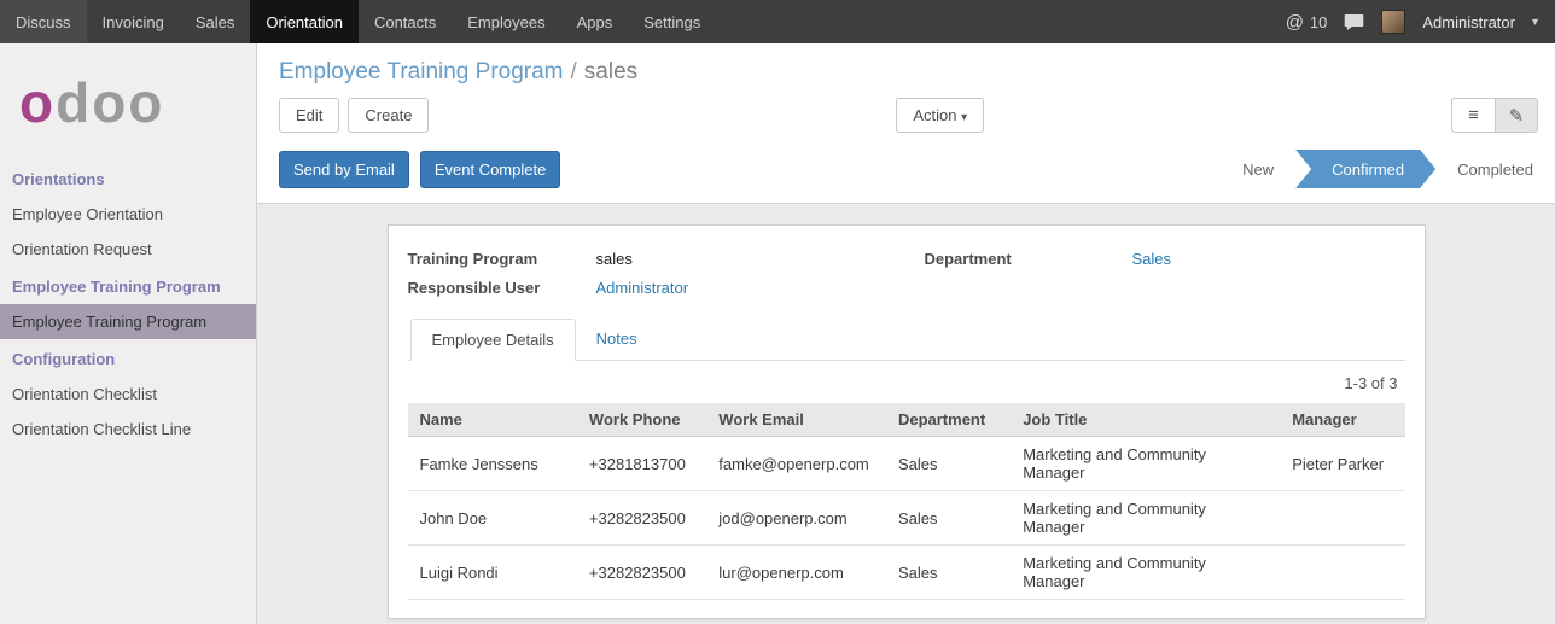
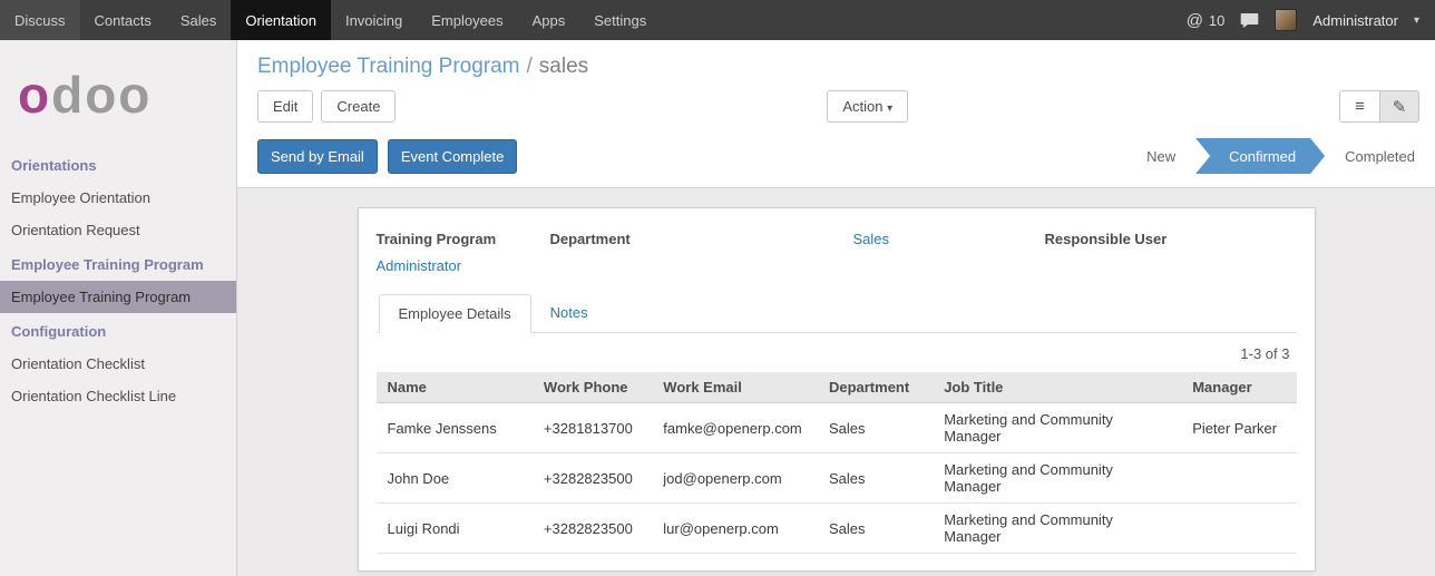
  Discuss
- Invoicing
+ Contacts
  Sales
  Orientation
- Contacts
+ Invoicing
  Employees
  Apps
  Settings
  @
  10
  Administrator
  ▾
  odoo
  Orientations
  Employee Orientation
  Orientation Request
  Employee Training Program
  Employee Training Program
  Configuration
  Orientation Checklist
  Orientation Checklist Line
  Employee Training Program / sales
  Edit
  Create
  Action ▾
  ≡
  ✎
  Send by Email Event Complete
  New
  Confirmed
  Completed
  Training Program
- sales
  Department
  Sales
  Responsible User
  Administrator
  Employee Details
  Notes
  1-3 of 3
  Name	Work Phone	Work Email	Department	Job Title	Manager
  Famke Jenssens	+3281813700	famke@openerp.com	Sales	Marketing and Community Manager	Pieter Parker
  John Doe	+3282823500	jod@openerp.com	Sales	Marketing and Community Manager
  Luigi Rondi	+3282823500	lur@openerp.com	Sales	Marketing and Community Manager
